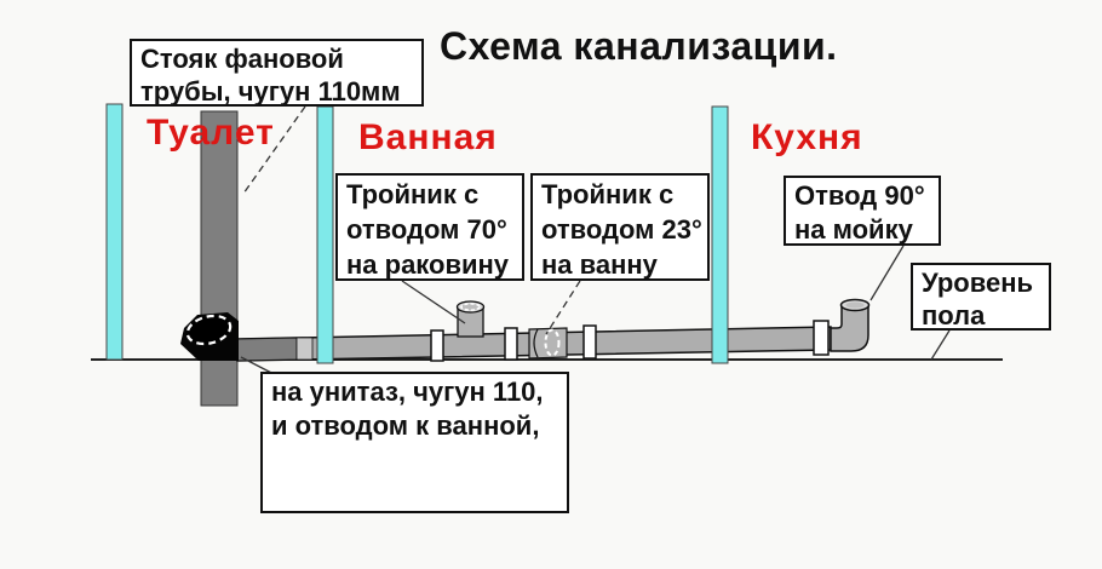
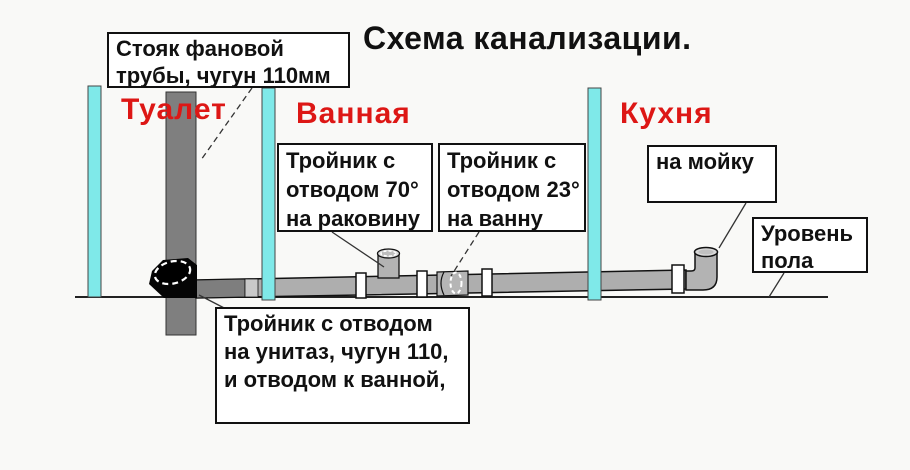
  Схема канализации.
  Туалет
  Ванная
  Кухня
  Стояк фановой
  трубы, чугун 110мм
  Тройник с
  отводом 70°
  на раковину
  Тройник с
  отводом 23°
  на ванну
- Отвод 90°
  на мойку
  Уровень
  пола
+ Тройник с отводом
  на унитаз, чугун 110,
  и отводом к ванной,
